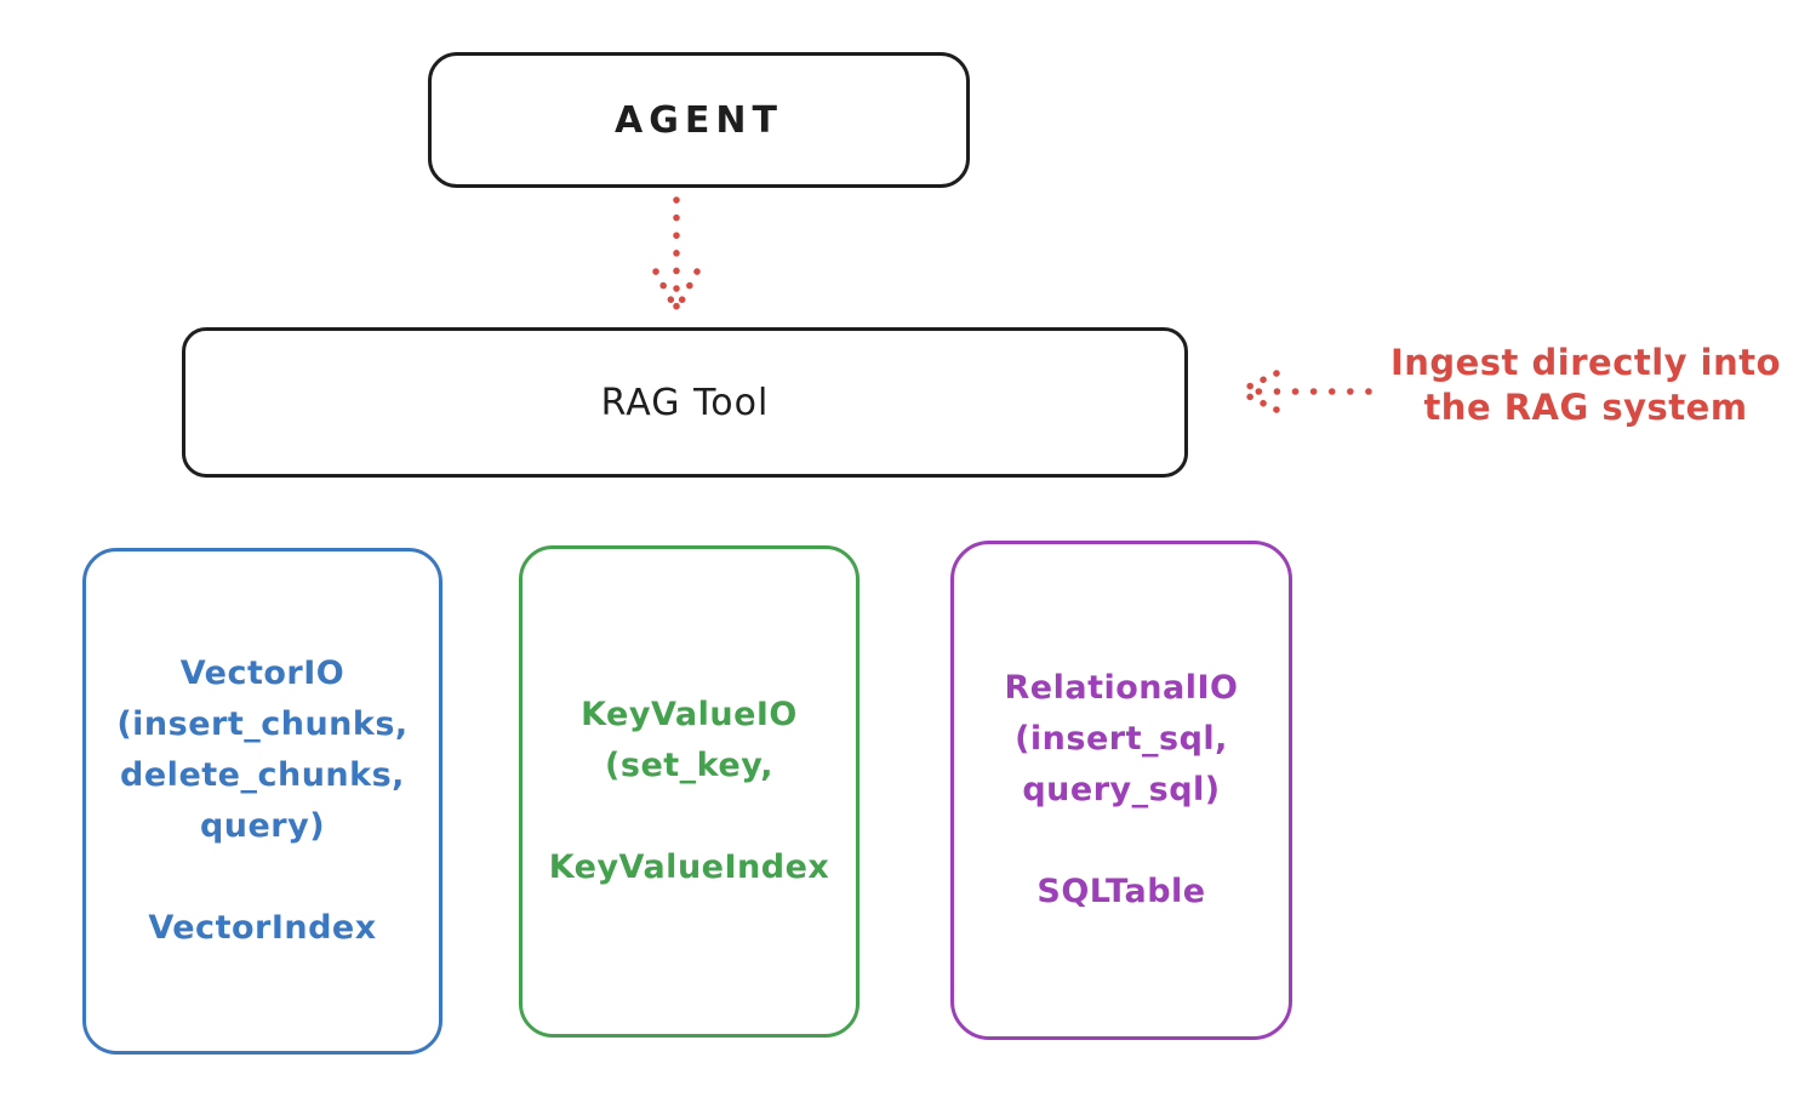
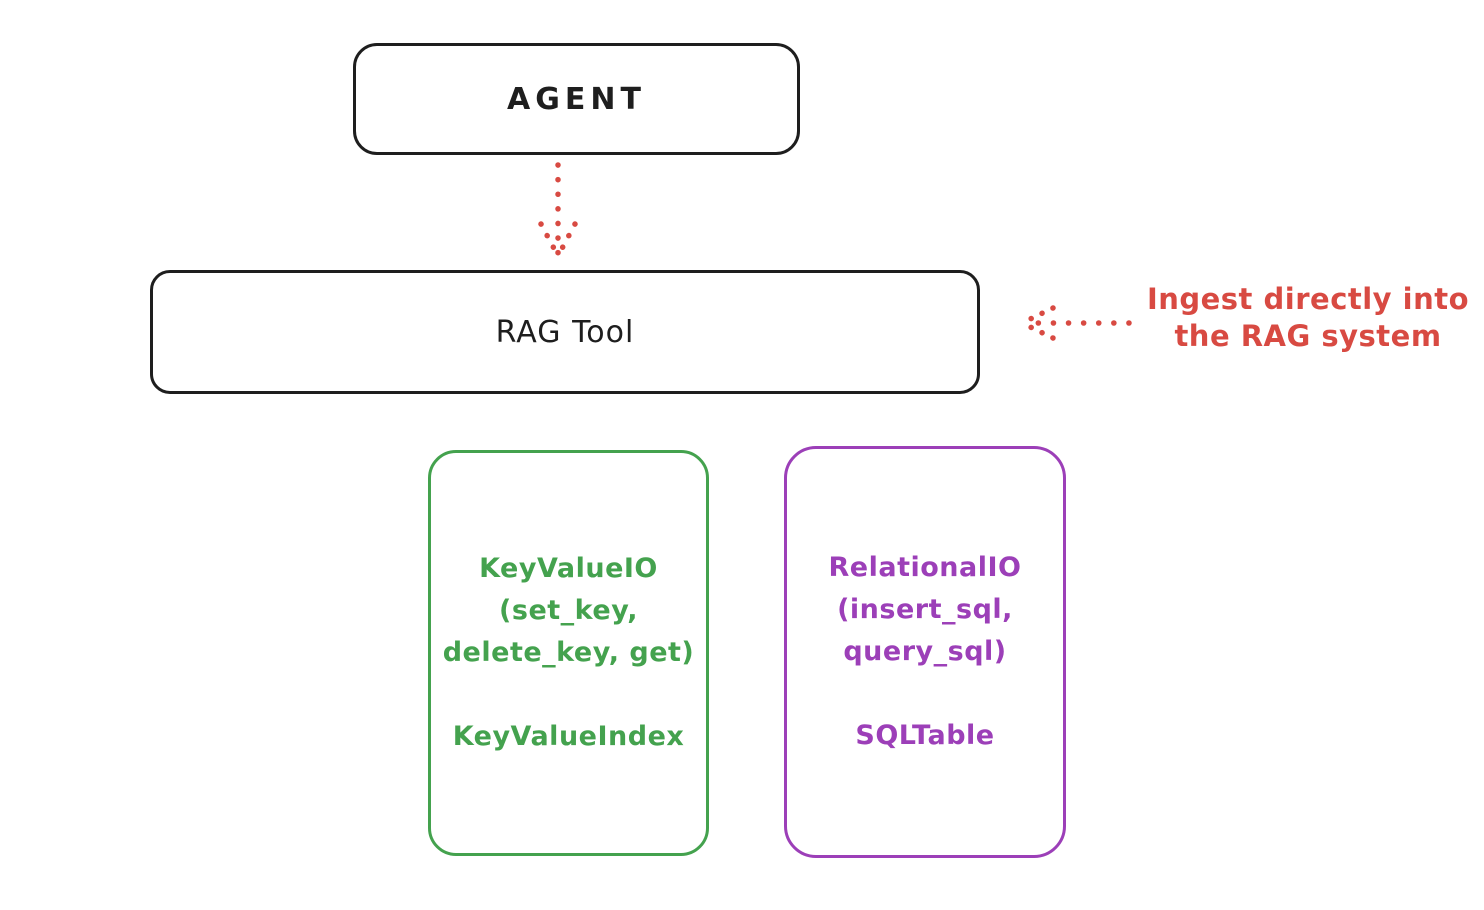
  AGENT
  RAG Tool
  Ingest directly into
  the RAG system
- VectorIO
- (insert_chunks,
- delete_chunks,
- query)
- VectorIndex
  KeyValueIO
  (set_key,
+ delete_key, get)
  KeyValueIndex
  RelationalIO
  (insert_sql,
  query_sql)
  SQLTable
